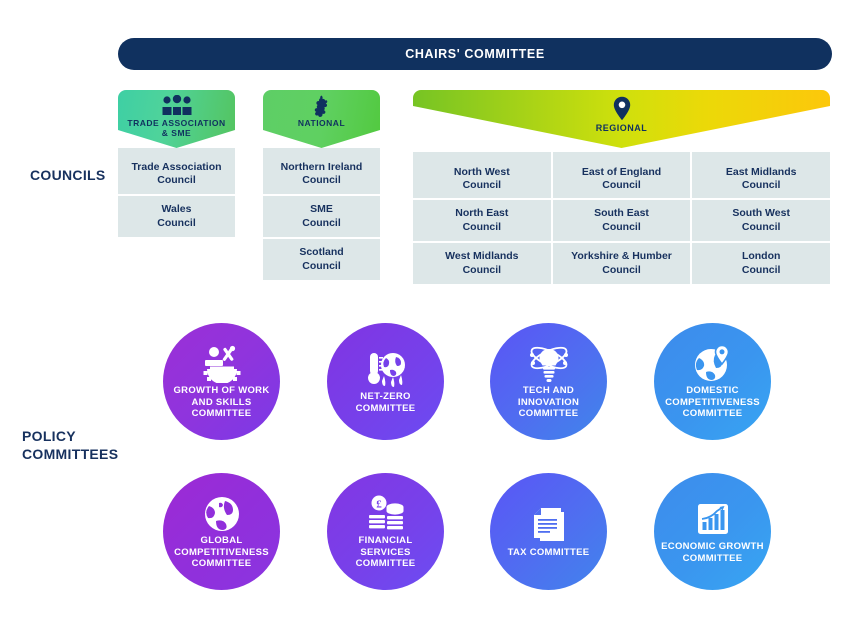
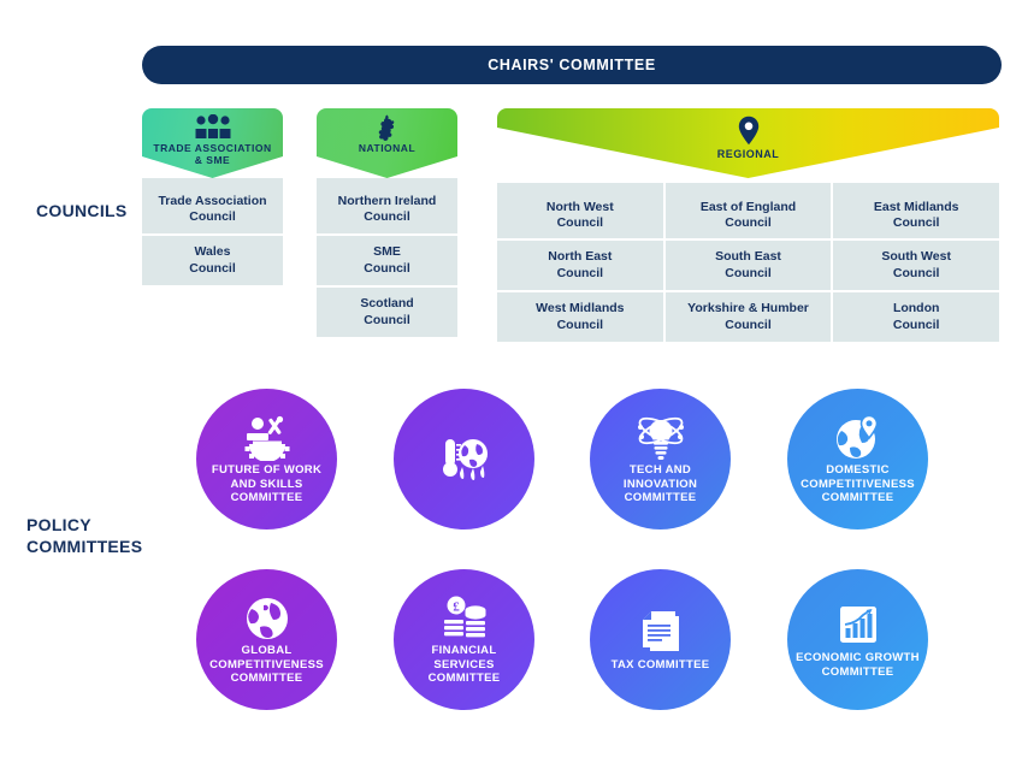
  CHAIRS' COMMITTEE
  COUNCILS
  POLICY
  COMMITTEES
  TRADE ASSOCIATION
  & SME
  Trade Association
  Council
  Wales
  Council
  NATIONAL
  Northern Ireland
  Council
  SME
  Council
  Scotland
  Council
  REGIONAL
  North West
  Council
  East of England
  Council
  East Midlands
  Council
  North East
  Council
  South East
  Council
  South West
  Council
  West Midlands
  Council
  Yorkshire & Humber
  Council
  London
  Council
- GROWTH OF WORK AND SKILLS COMMITTEE
+ FUTURE OF WORK AND SKILLS COMMITTEE
- NET-ZERO COMMITTEE
  TECH AND INNOVATION COMMITTEE
  DOMESTIC COMPETITIVENESS COMMITTEE
  GLOBAL COMPETITIVENESS COMMITTEE
  £
  FINANCIAL SERVICES COMMITTEE
  TAX COMMITTEE
  ECONOMIC GROWTH COMMITTEE
